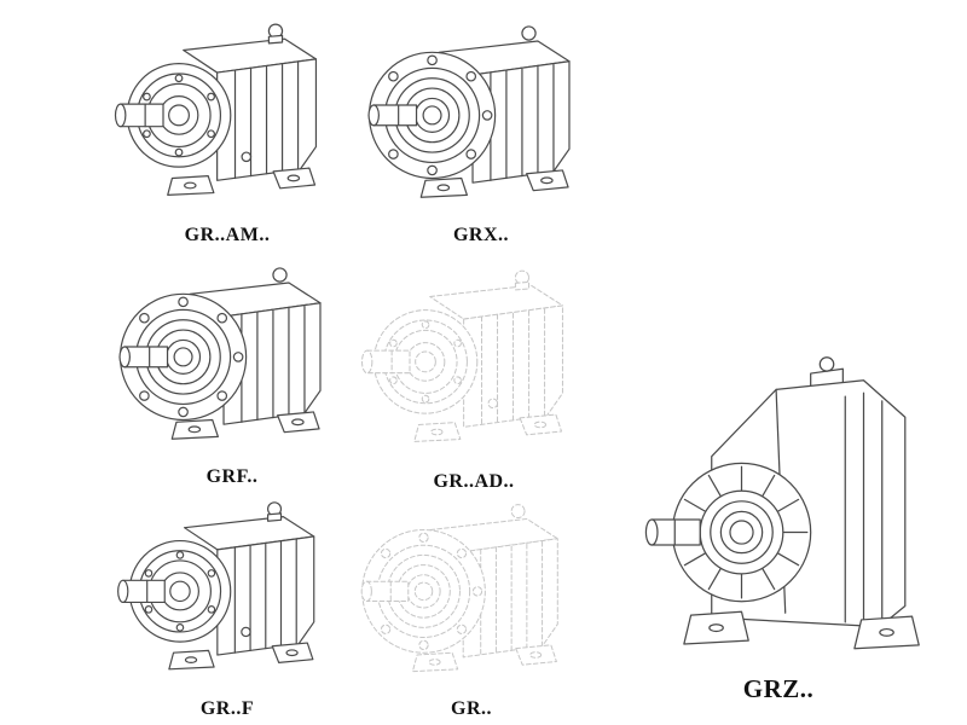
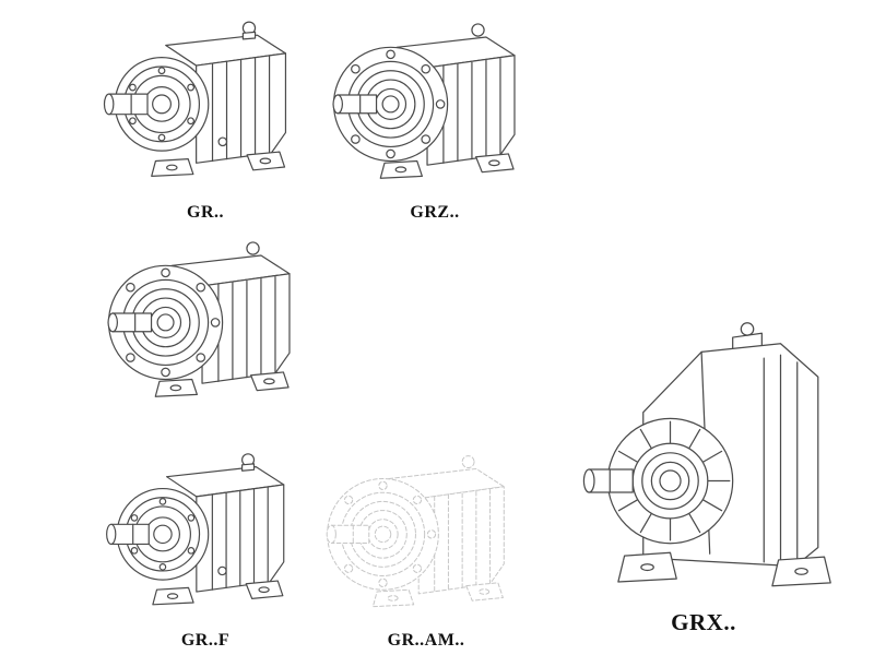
- GR..AM..
+ GR..
- GRX..
+ GRZ..
- GRF..
- GR..AD..
  GR..F
- GR..
+ GR..AM..
- GRZ..
+ GRX..
